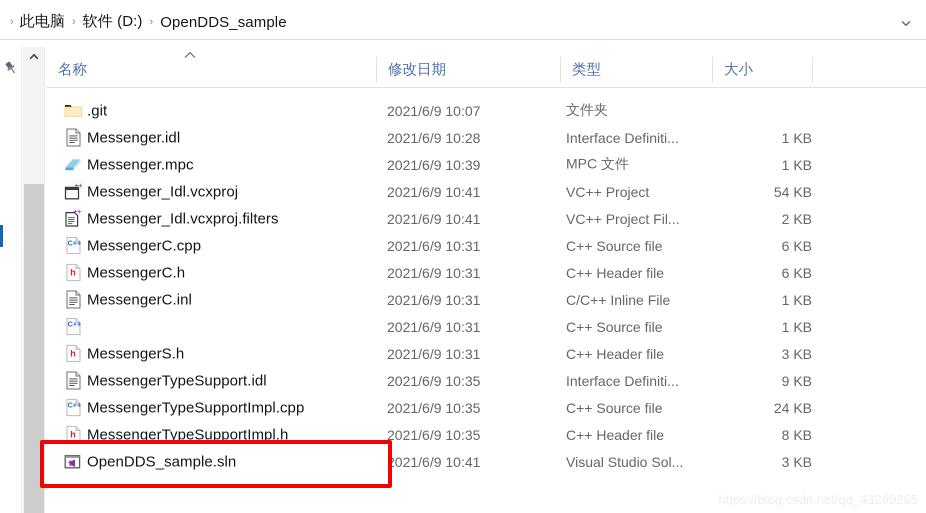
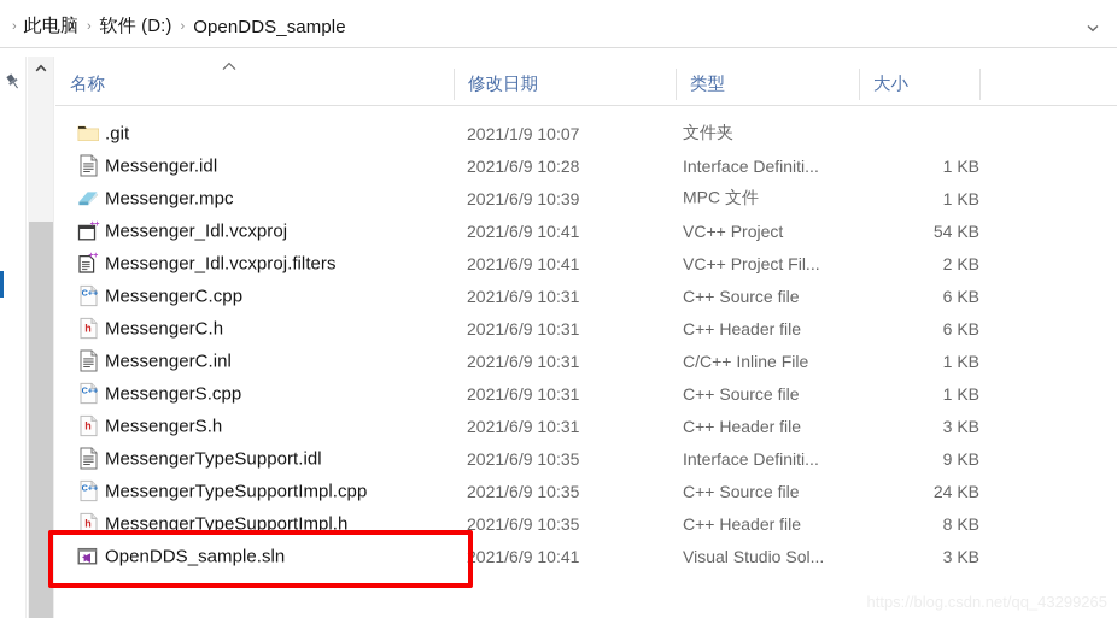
  ›
  此电脑
  ›
  软件 (D:)
  ›
  OpenDDS_sample
  名称
  修改日期
  类型
  大小
  .git
- 2021/6/9 10:07
+ 2021/1/9 10:07
  文件夹
  Messenger.idl
  2021/6/9 10:28
  Interface Definiti...
  1 KB
  Messenger.mpc
  2021/6/9 10:39
  MPC 文件
  1 KB
  Messenger_Idl.vcxproj
  2021/6/9 10:41
  VC++ Project
  54 KB
  Messenger_Idl.vcxproj.filters
  2021/6/9 10:41
  VC++ Project Fil...
  2 KB
  C++
  MessengerC.cpp
  2021/6/9 10:31
  C++ Source file
  6 KB
  h
  MessengerC.h
  2021/6/9 10:31
  C++ Header file
  6 KB
  MessengerC.inl
  2021/6/9 10:31
  C/C++ Inline File
  1 KB
  C++
+ MessengerS.cpp
  2021/6/9 10:31
  C++ Source file
  1 KB
  h
  MessengerS.h
  2021/6/9 10:31
  C++ Header file
  3 KB
  MessengerTypeSupport.idl
  2021/6/9 10:35
  Interface Definiti...
  9 KB
  C++
  MessengerTypeSupportImpl.cpp
  2021/6/9 10:35
  C++ Source file
  24 KB
  h
  MessengerTypeSupportImpl.h
  2021/6/9 10:35
  C++ Header file
  8 KB
  OpenDDS_sample.sln
  2021/6/9 10:41
  Visual Studio Sol...
  3 KB
